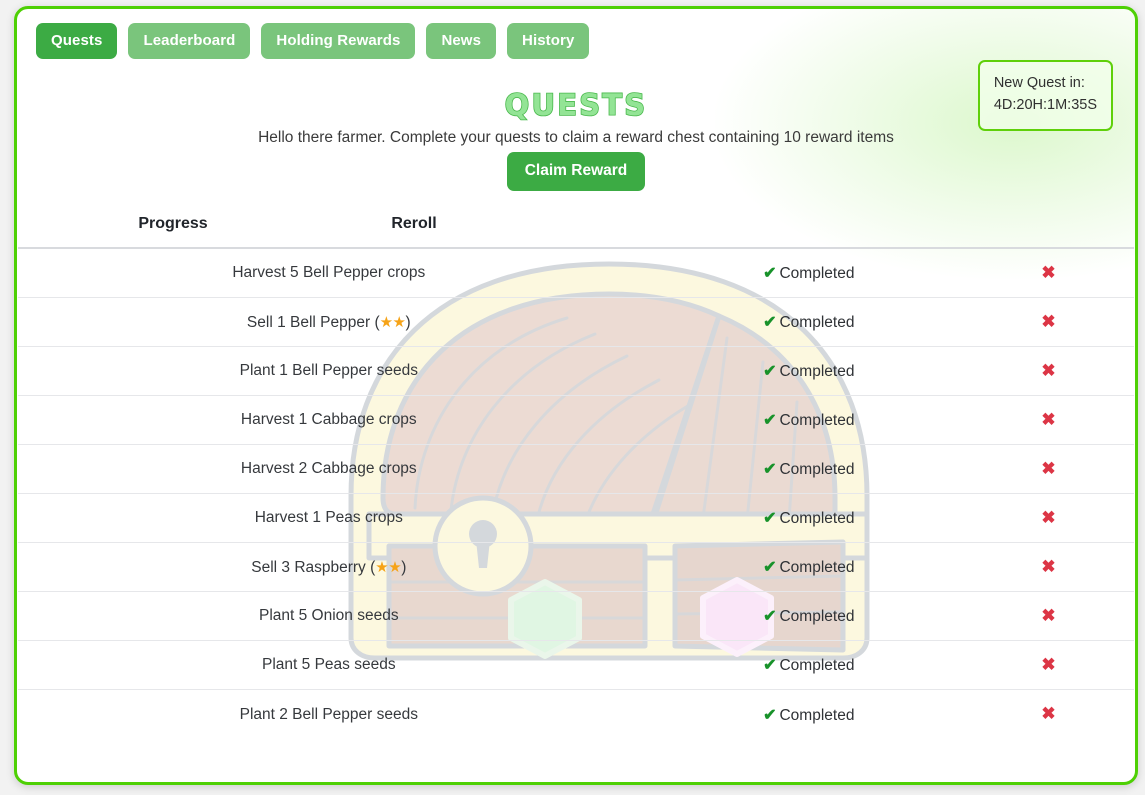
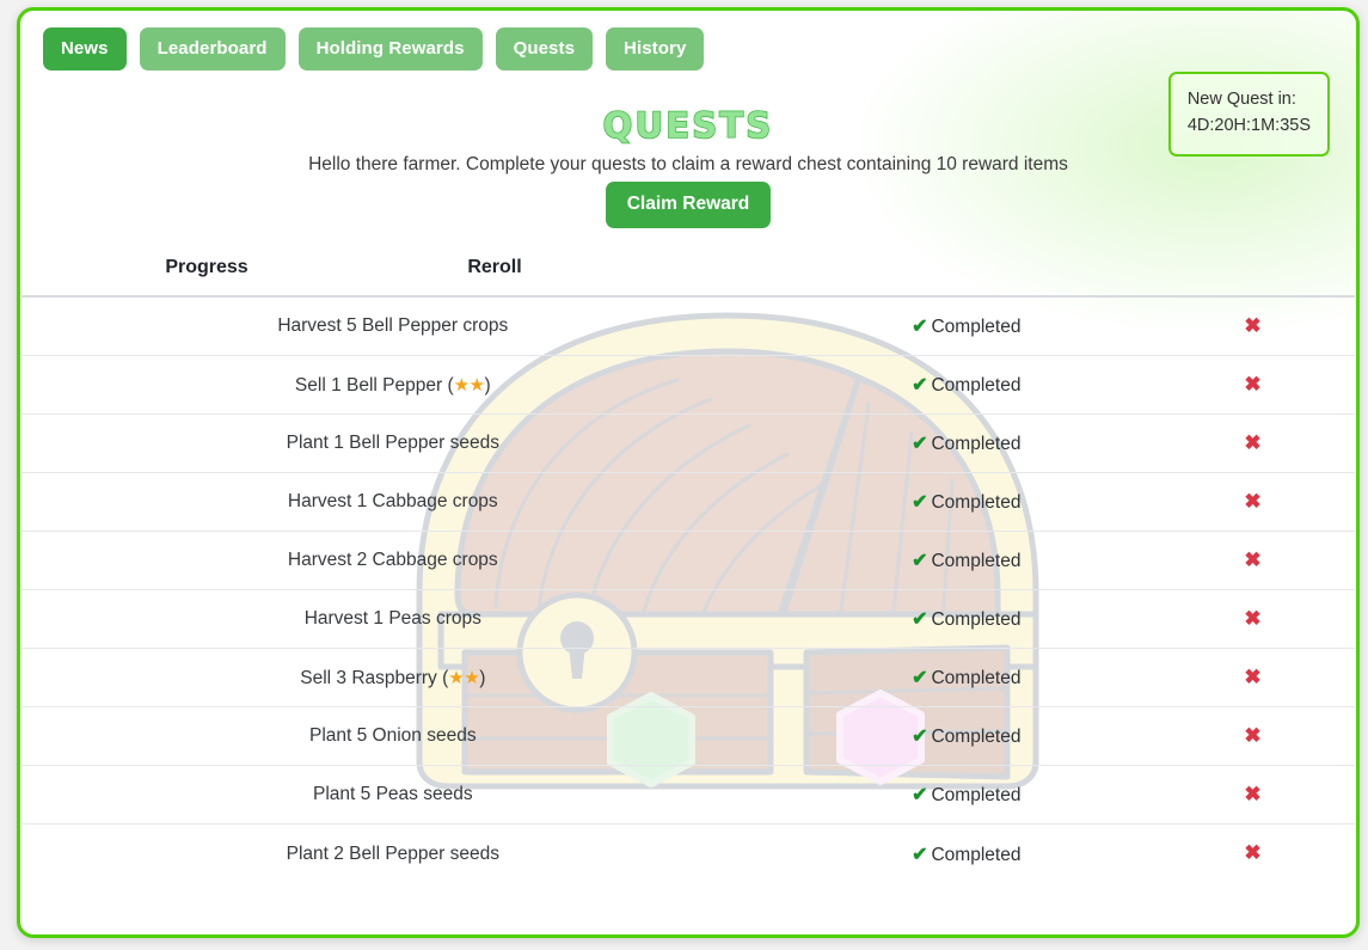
- Quests
+ News
  Leaderboard
  Holding Rewards
- News
+ Quests
  History
  New Quest in:
  4D:20H:1M:35S
  QUESTS
  Hello there farmer. Complete your quests to claim a reward chest containing 10 reward items
  Claim Reward
  Progress
  Reroll
  Harvest 5 Bell Pepper crops
  ✔ Completed
  ✖
  Sell 1 Bell Pepper (★★)
  ✔ Completed
  ✖
  Plant 1 Bell Pepper seeds
  ✔ Completed
  ✖
  Harvest 1 Cabbage crops
  ✔ Completed
  ✖
  Harvest 2 Cabbage crops
  ✔ Completed
  ✖
  Harvest 1 Peas crops
  ✔ Completed
  ✖
  Sell 3 Raspberry (★★)
  ✔ Completed
  ✖
  Plant 5 Onion seeds
  ✔ Completed
  ✖
  Plant 5 Peas seeds
  ✔ Completed
  ✖
  Plant 2 Bell Pepper seeds
  ✔ Completed
  ✖
